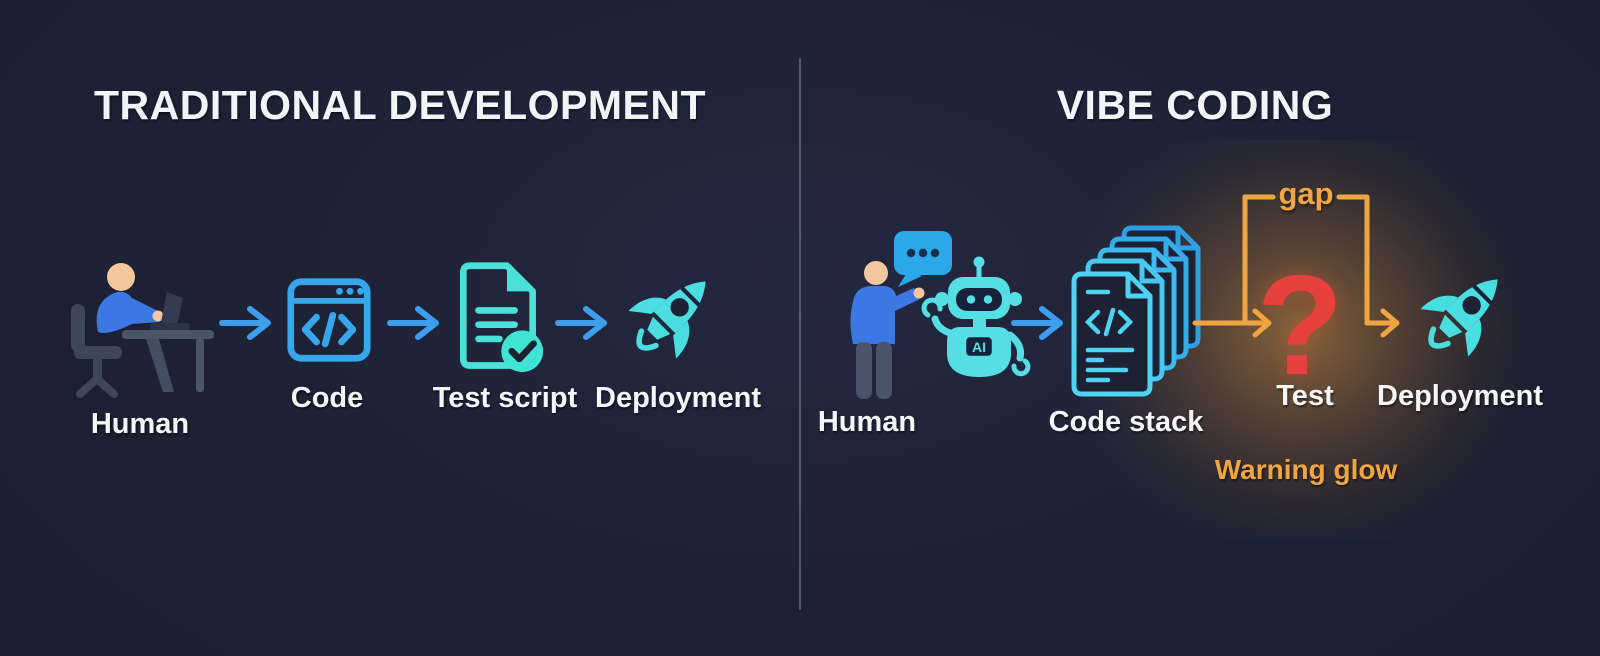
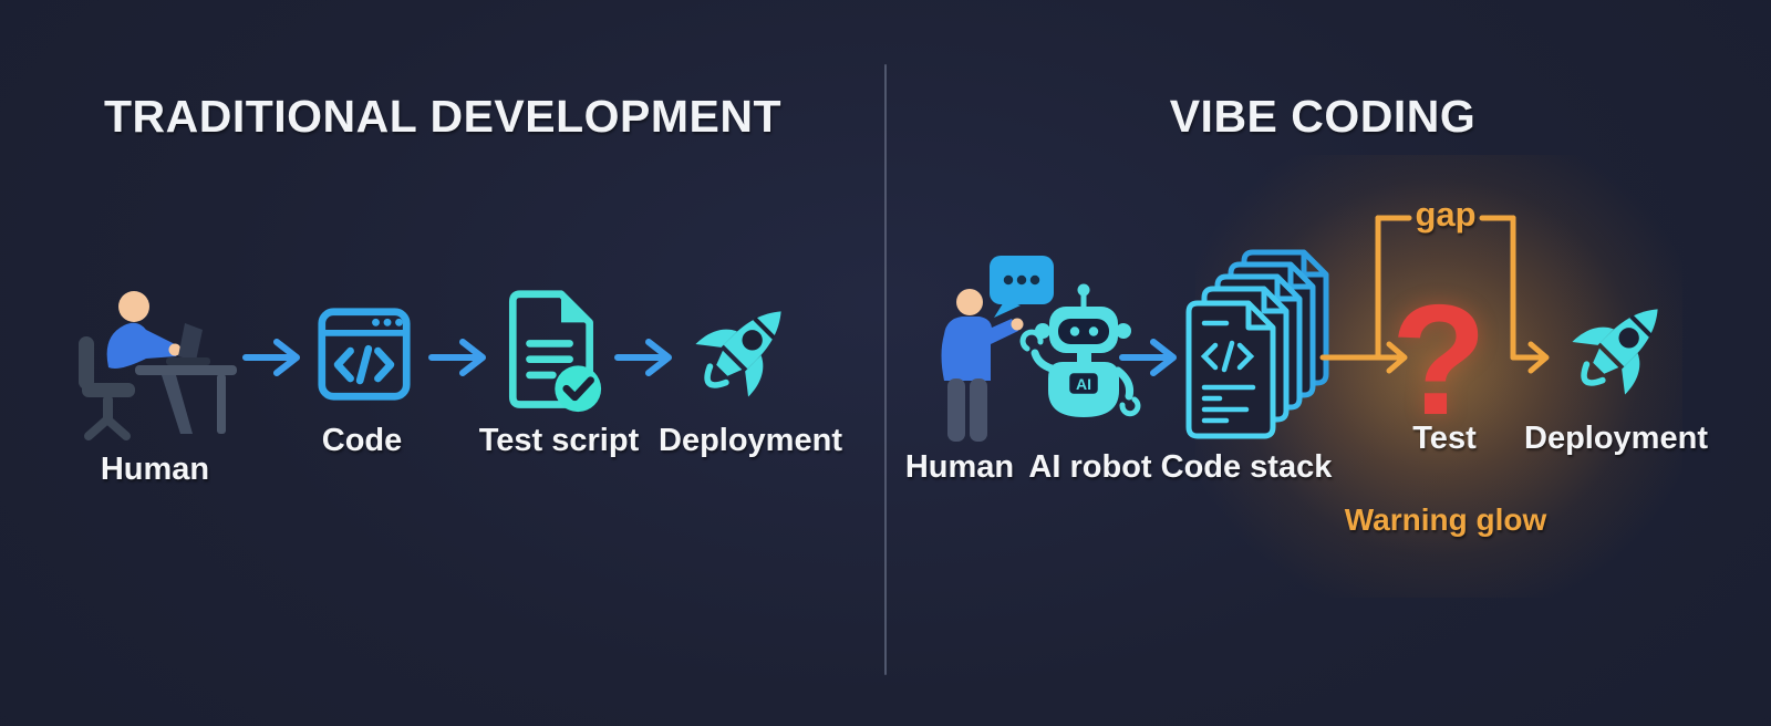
  TRADITIONAL DEVELOPMENT
  Human
  Code
  Test script
  Deployment
  VIBE CODING
  Human
  AI
+ AI robot
  Code stack
  gap
  ?
  Test
  Deployment
  Warning glow
